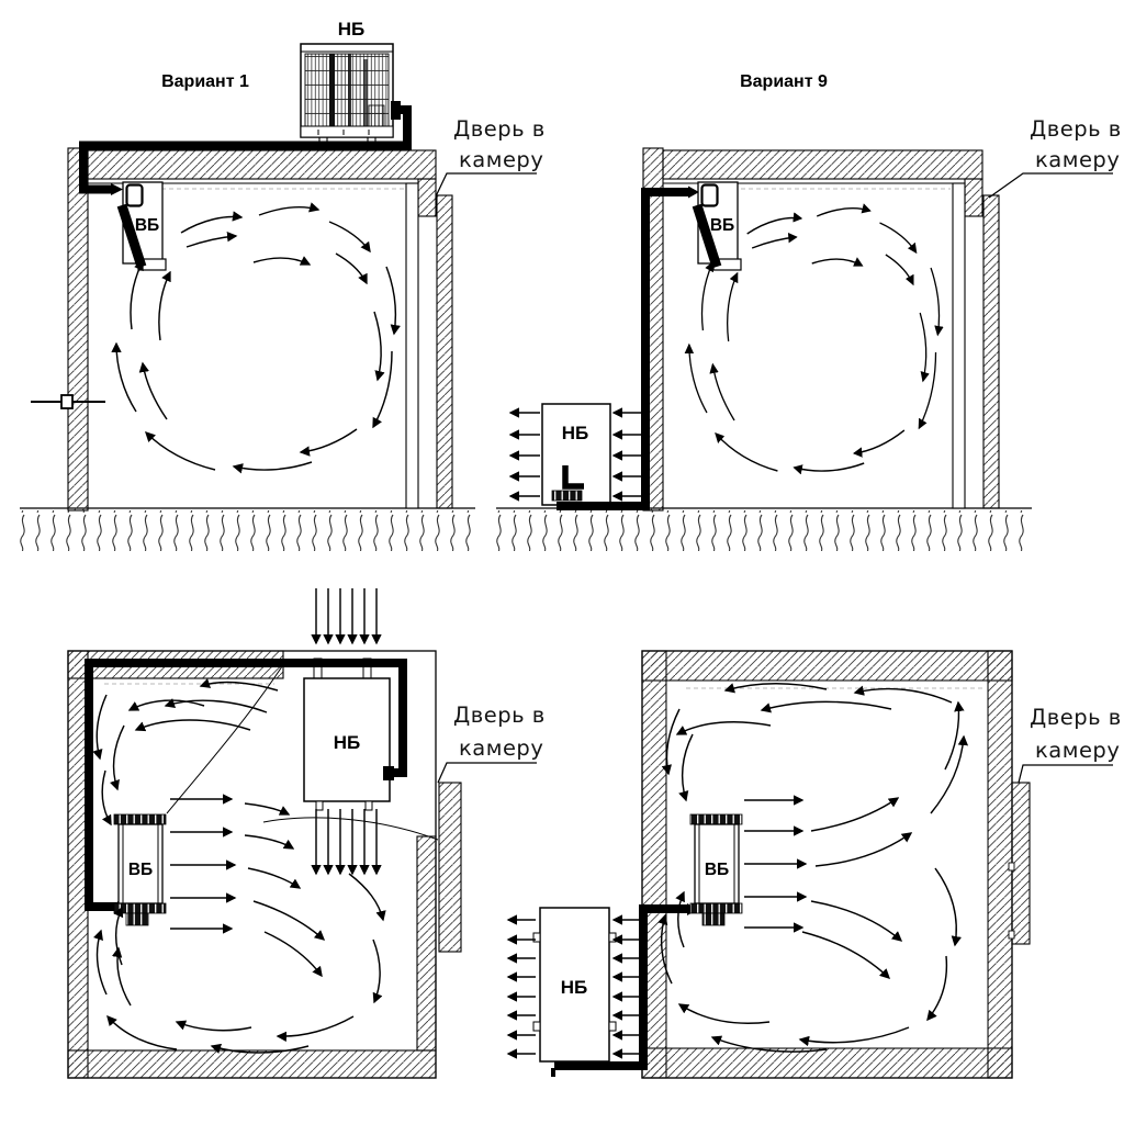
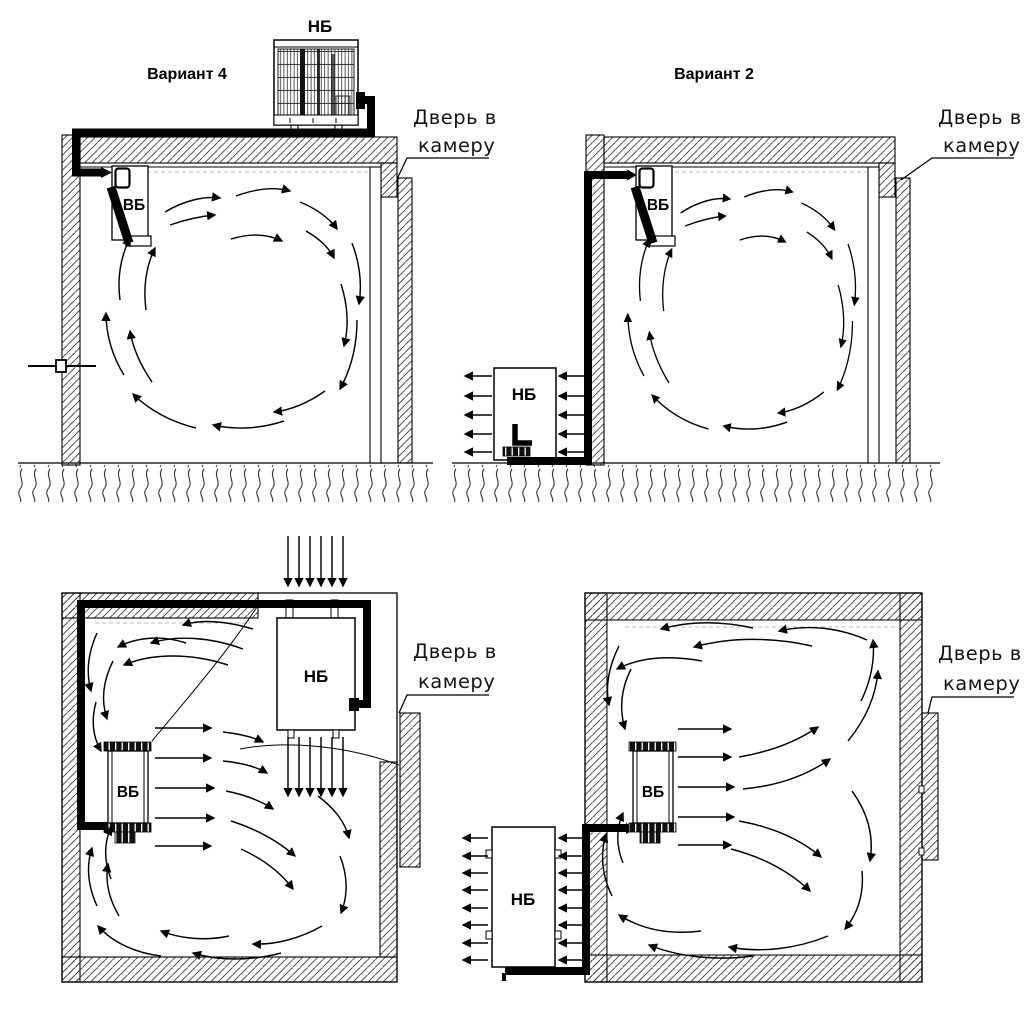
- Вариант 1
+ Вариант 4
  НБ
  ВБ
  Дверь в
  камеру
- Вариант 9
+ Вариант 2
  НБ
  ВБ
  Дверь в
  камеру
  НБ
  ВБ
  Дверь в
  камеру
  НБ
  ВБ
  Дверь в
  камеру
